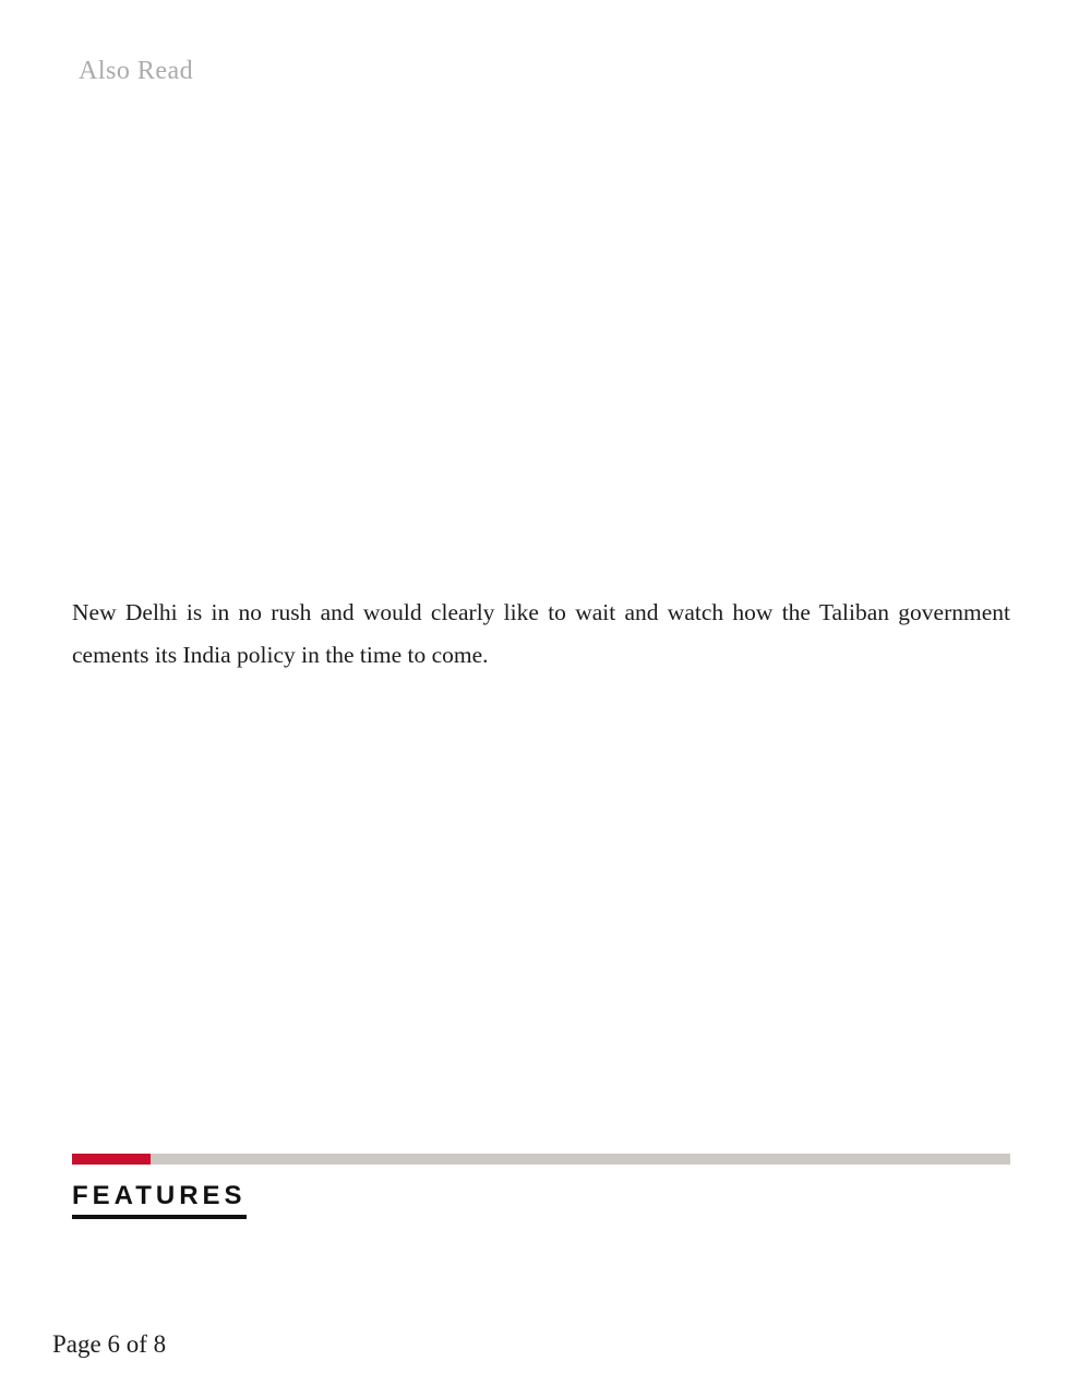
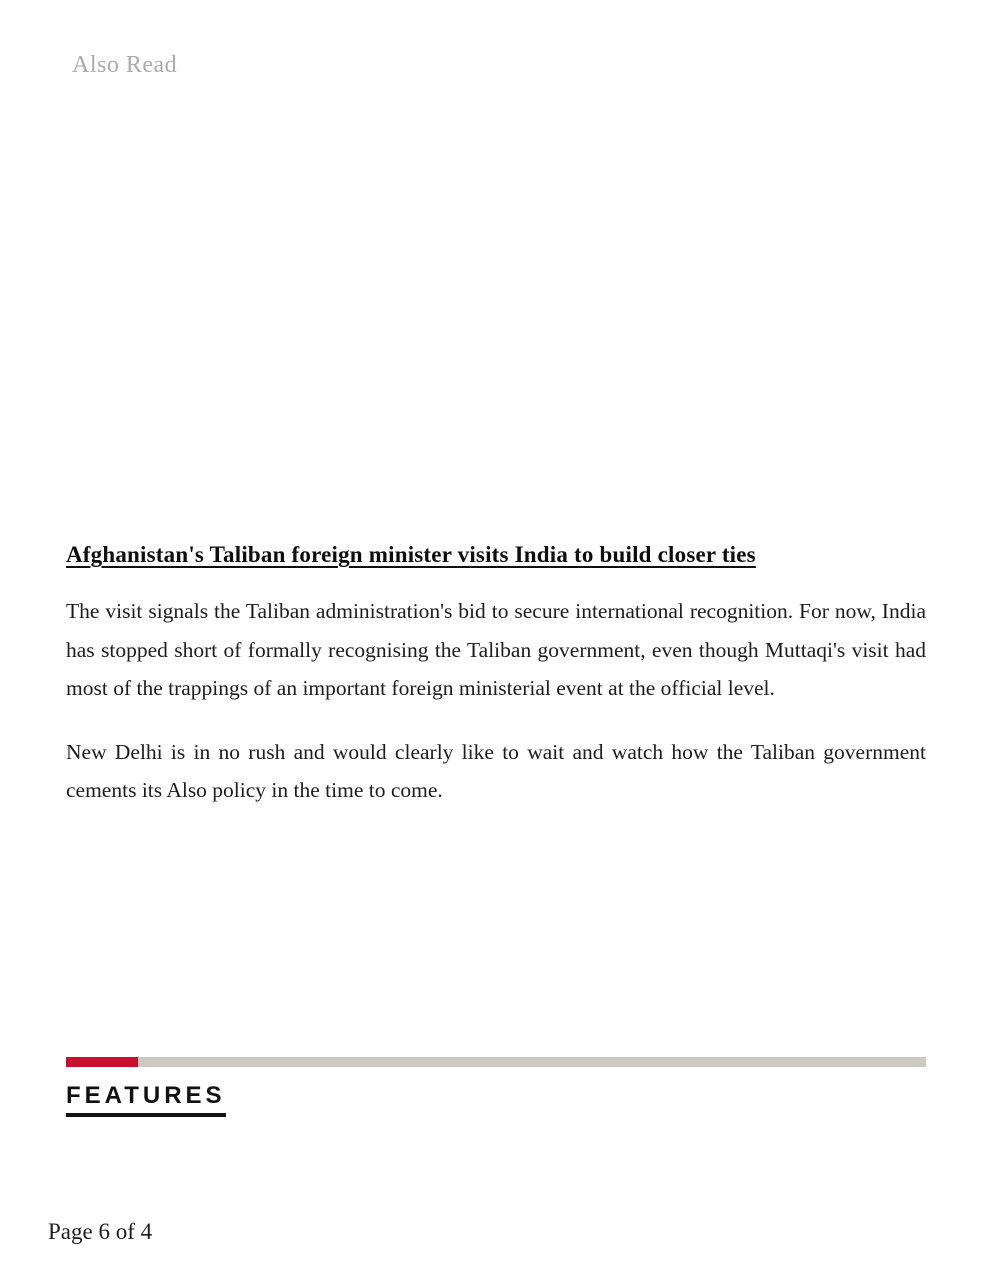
  Also Read
+ Afghanistan's Taliban foreign minister visits India to build closer ties
+ The visit signals the Taliban administration's bid to secure international recognition. For now, India has stopped short of formally recognising the Taliban government, even though Muttaqi's visit had most of the trappings of an important foreign ministerial event at the official level.
- New Delhi is in no rush and would clearly like to wait and watch how the Taliban government cements its India policy in the time to come.
+ New Delhi is in no rush and would clearly like to wait and watch how the Taliban government cements its Also policy in the time to come.
  FEATURES
- Page 6 of 8
+ Page 6 of 4
